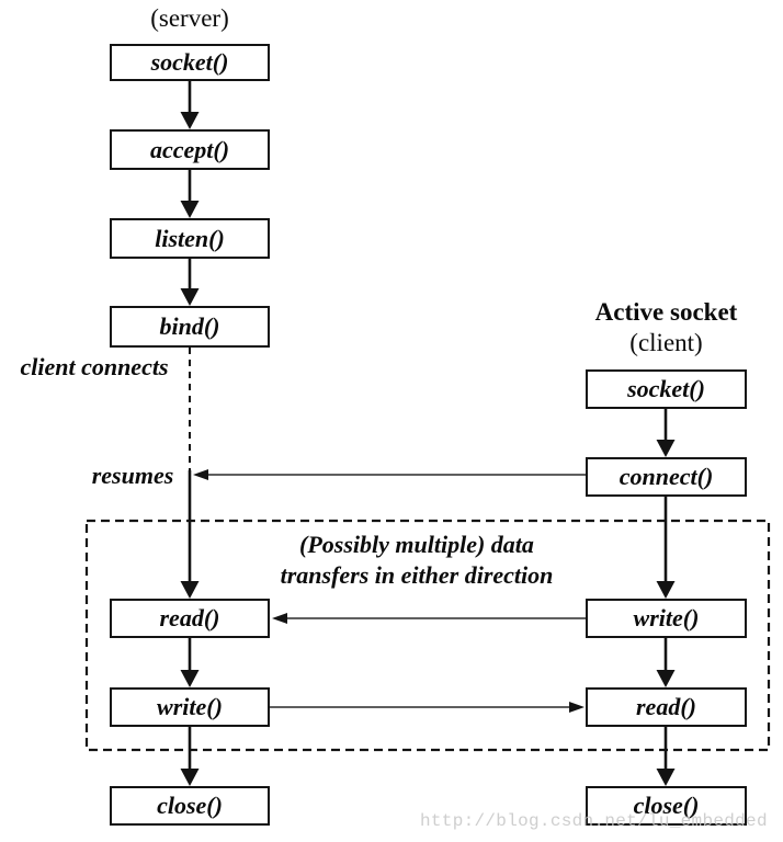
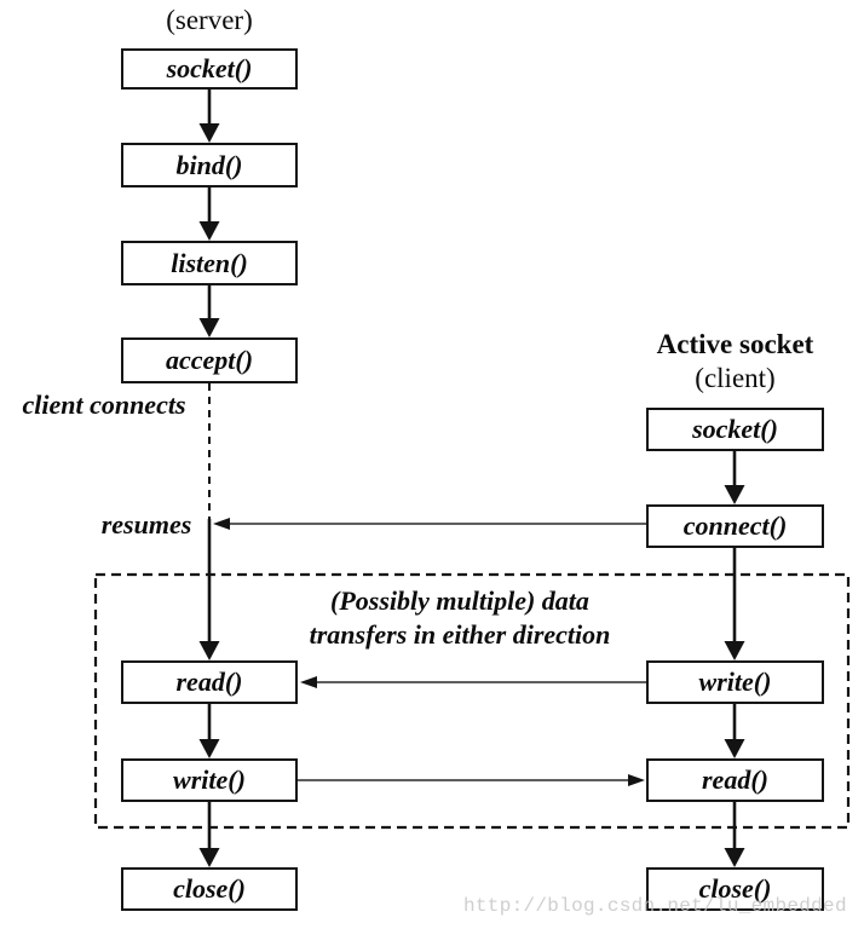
  (server)
  Active socket
  (client)
  socket()
- accept()
+ bind()
  listen()
- bind()
+ accept()
  read()
  write()
  close()
  socket()
  connect()
  write()
  read()
  close()
  client connects
  resumes
  (Possibly multiple) data
  transfers in either direction
  http://blog.csdn.net/lu_embedded
